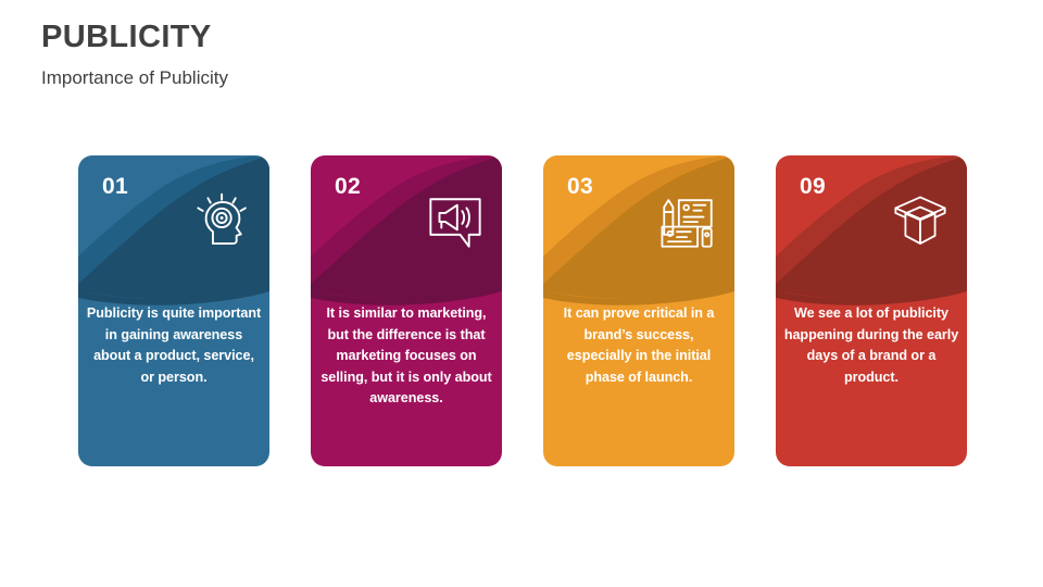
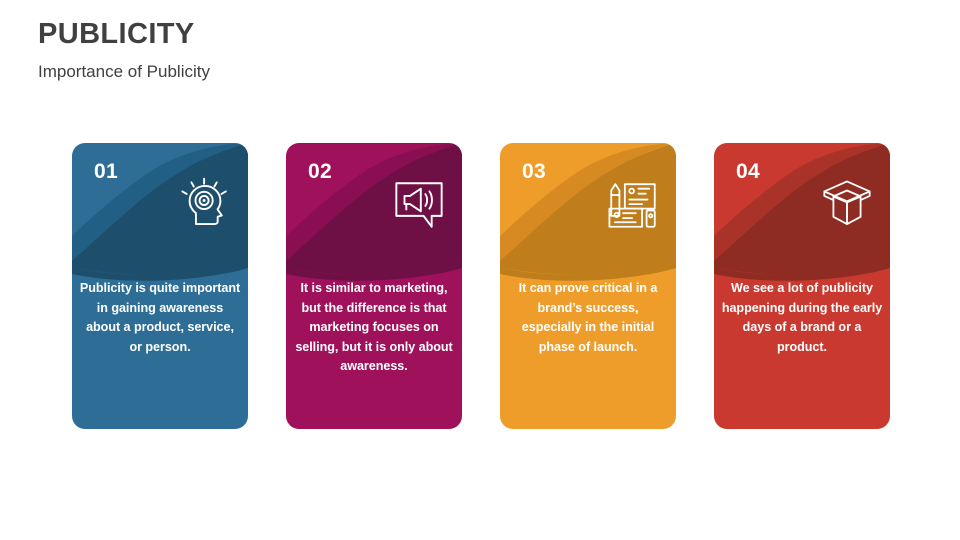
  PUBLICITY
  Importance of Publicity
  01
  Publicity is quite important in gaining awareness about a product, service, or person.
  02
  It is similar to marketing, but the difference is that marketing focuses on selling, but it is only about awareness.
  03
  It can prove critical in a brand’s success, especially in the initial phase of launch.
- 09
+ 04
  We see a lot of publicity happening during the early days of a brand or a product.
